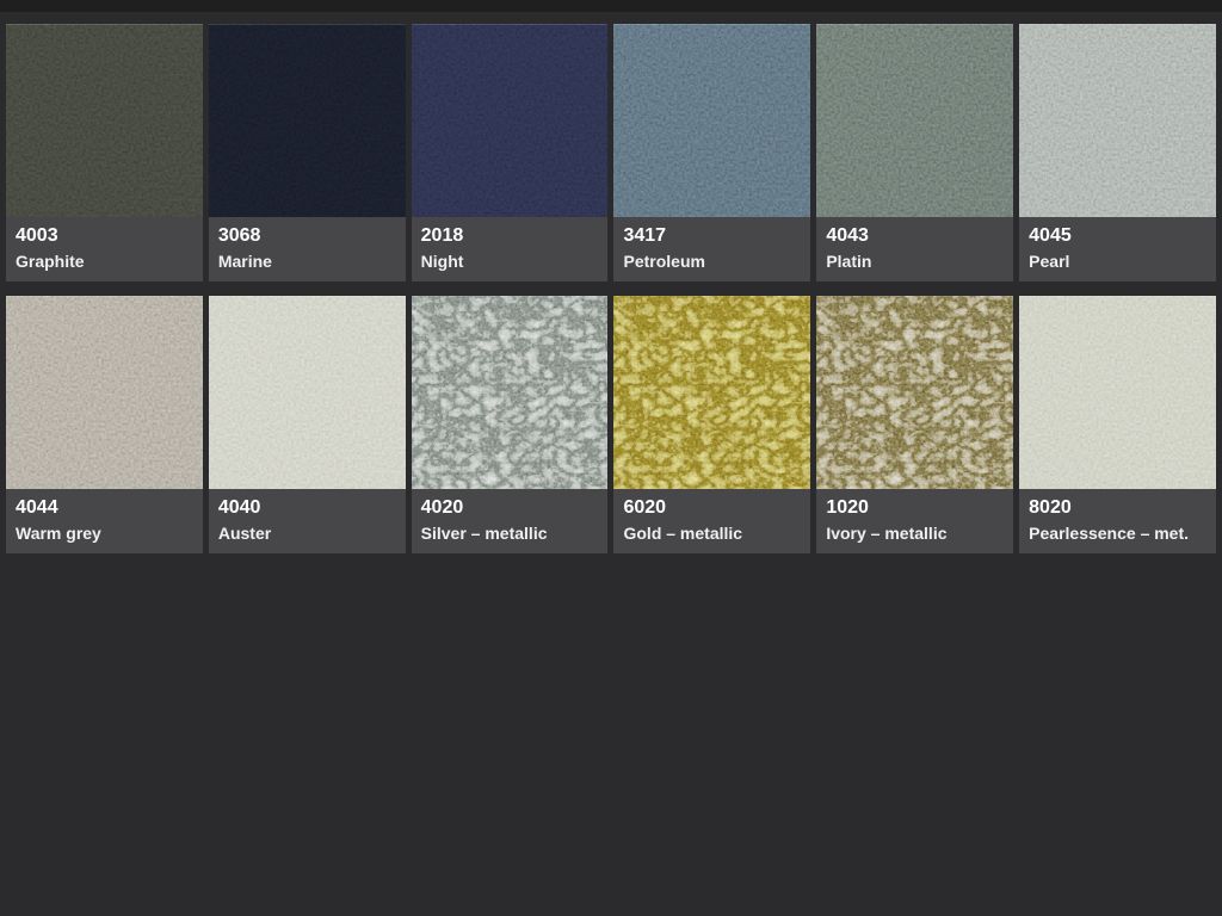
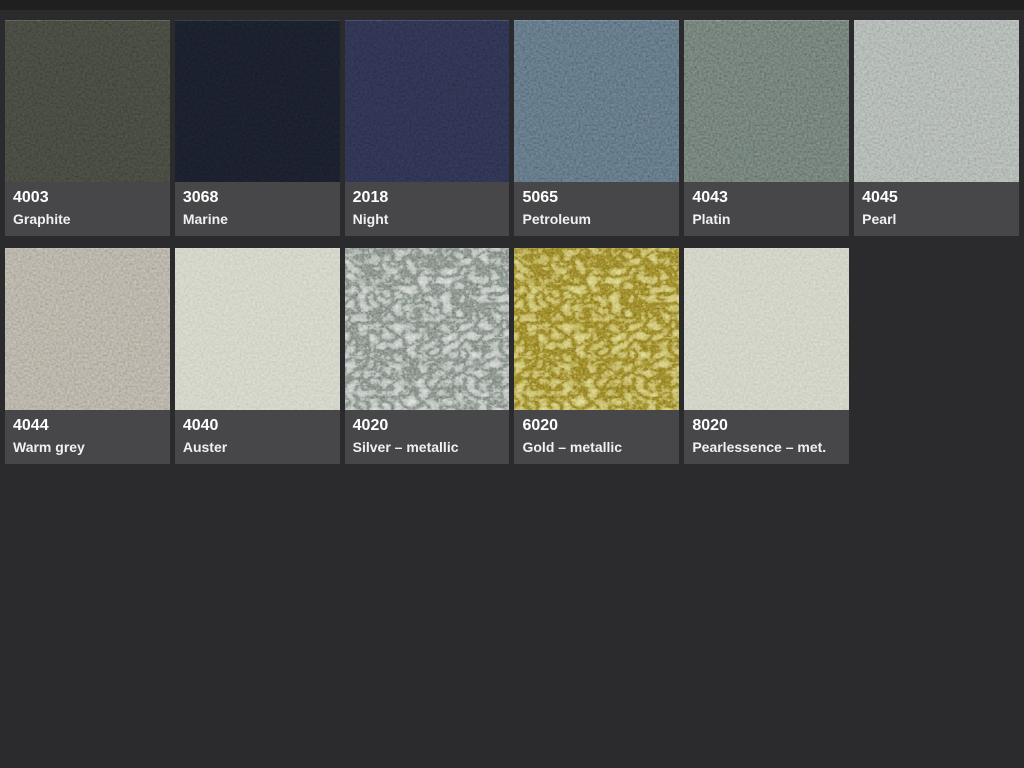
  4003
  Graphite
  3068
  Marine
  2018
  Night
- 3417
+ 5065
  Petroleum
  4043
  Platin
  4045
  Pearl
  4044
  Warm grey
  4040
  Auster
  4020
  Silver – metallic
  6020
  Gold – metallic
- 1020
- Ivory – metallic
  8020
  Pearlessence – met.
